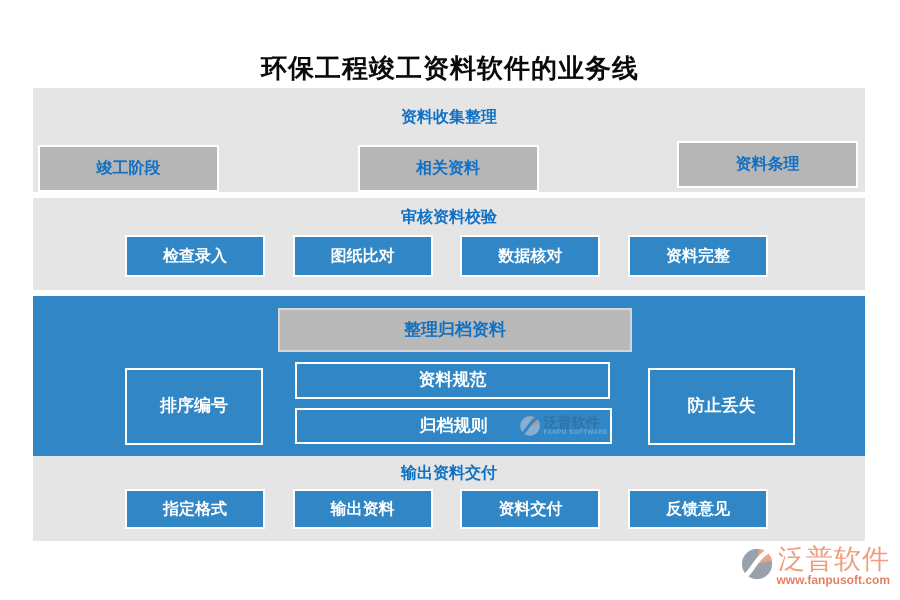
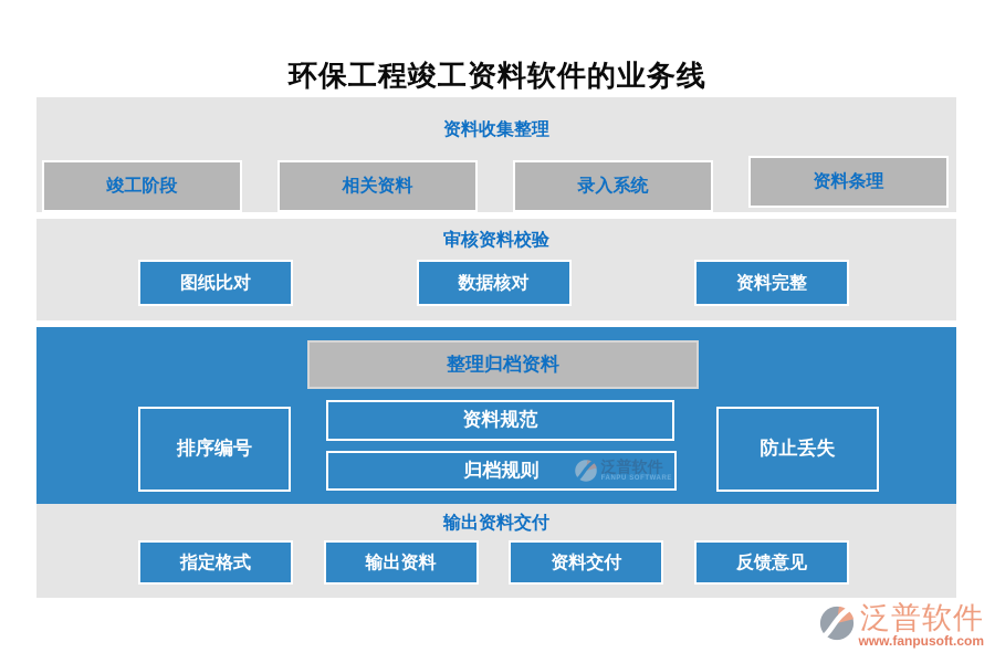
  环保工程竣工资料软件的业务线
  资料收集整理
  竣工阶段
  相关资料
+ 录入系统
  资料条理
  审核资料校验
- 检查录入
  图纸比对
  数据核对
  资料完整
  整理归档资料
  排序编号
  资料规范
  归档规则
  泛普软件
  防止丢失
  输出资料交付
  指定格式
  输出资料
  资料交付
  反馈意见
  泛普软件
  www.fanpusoft.com
